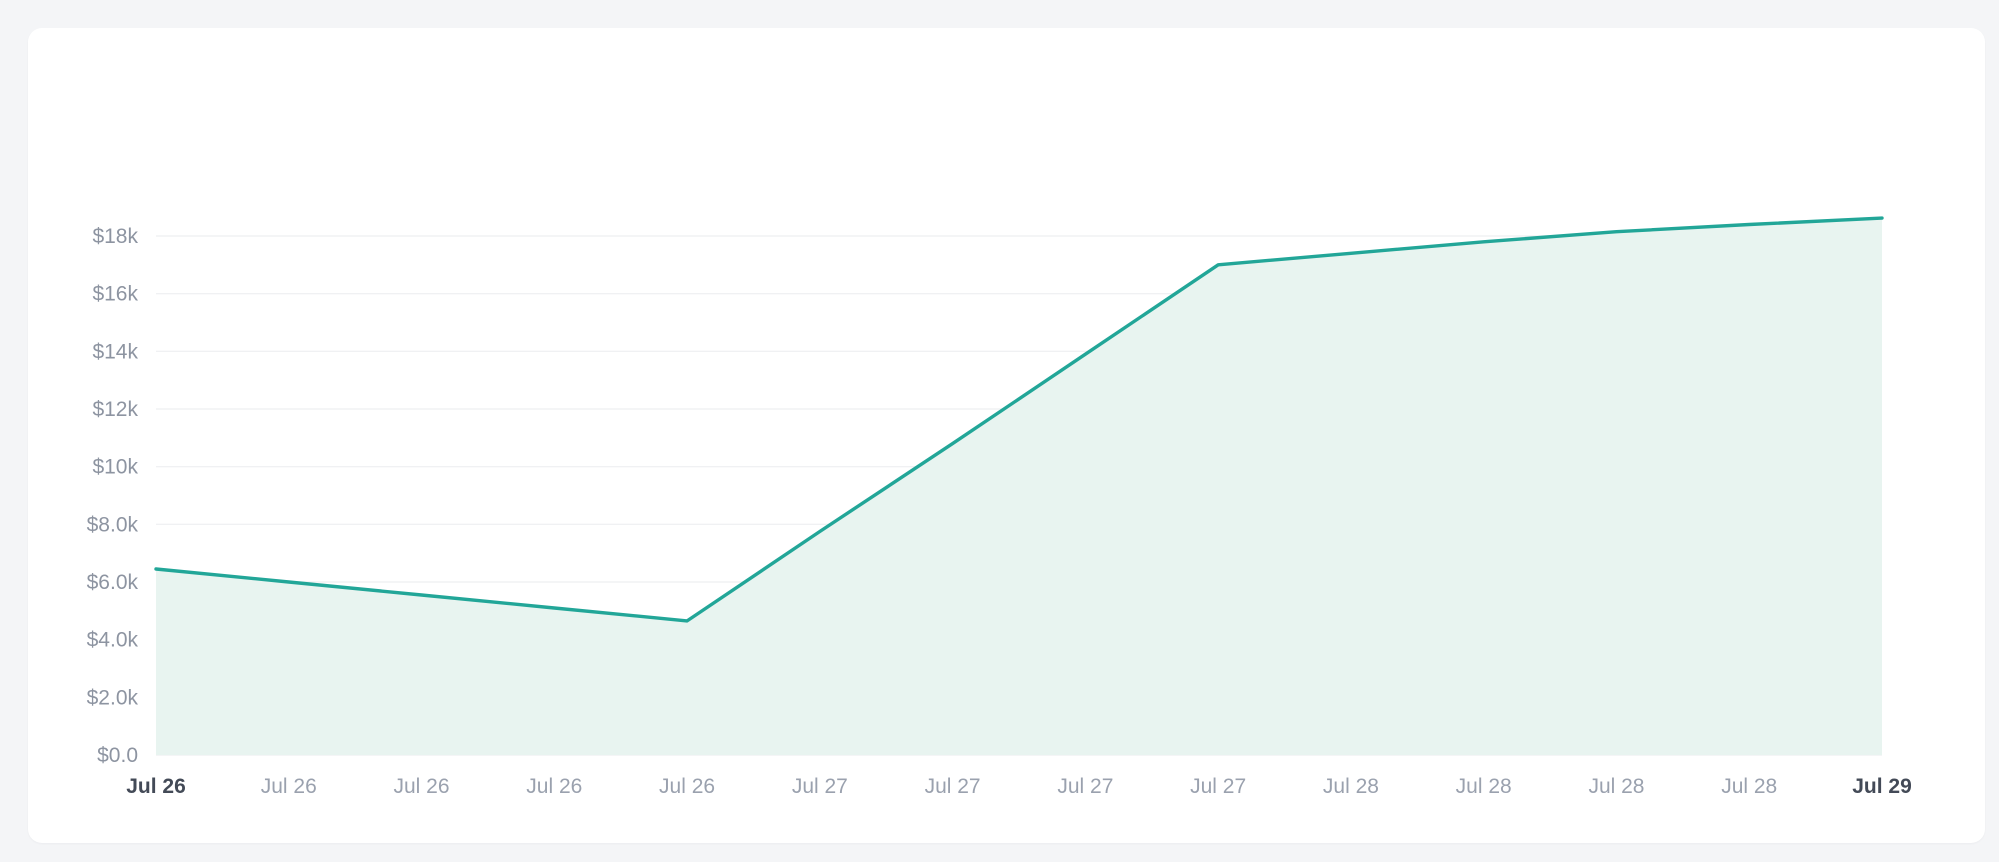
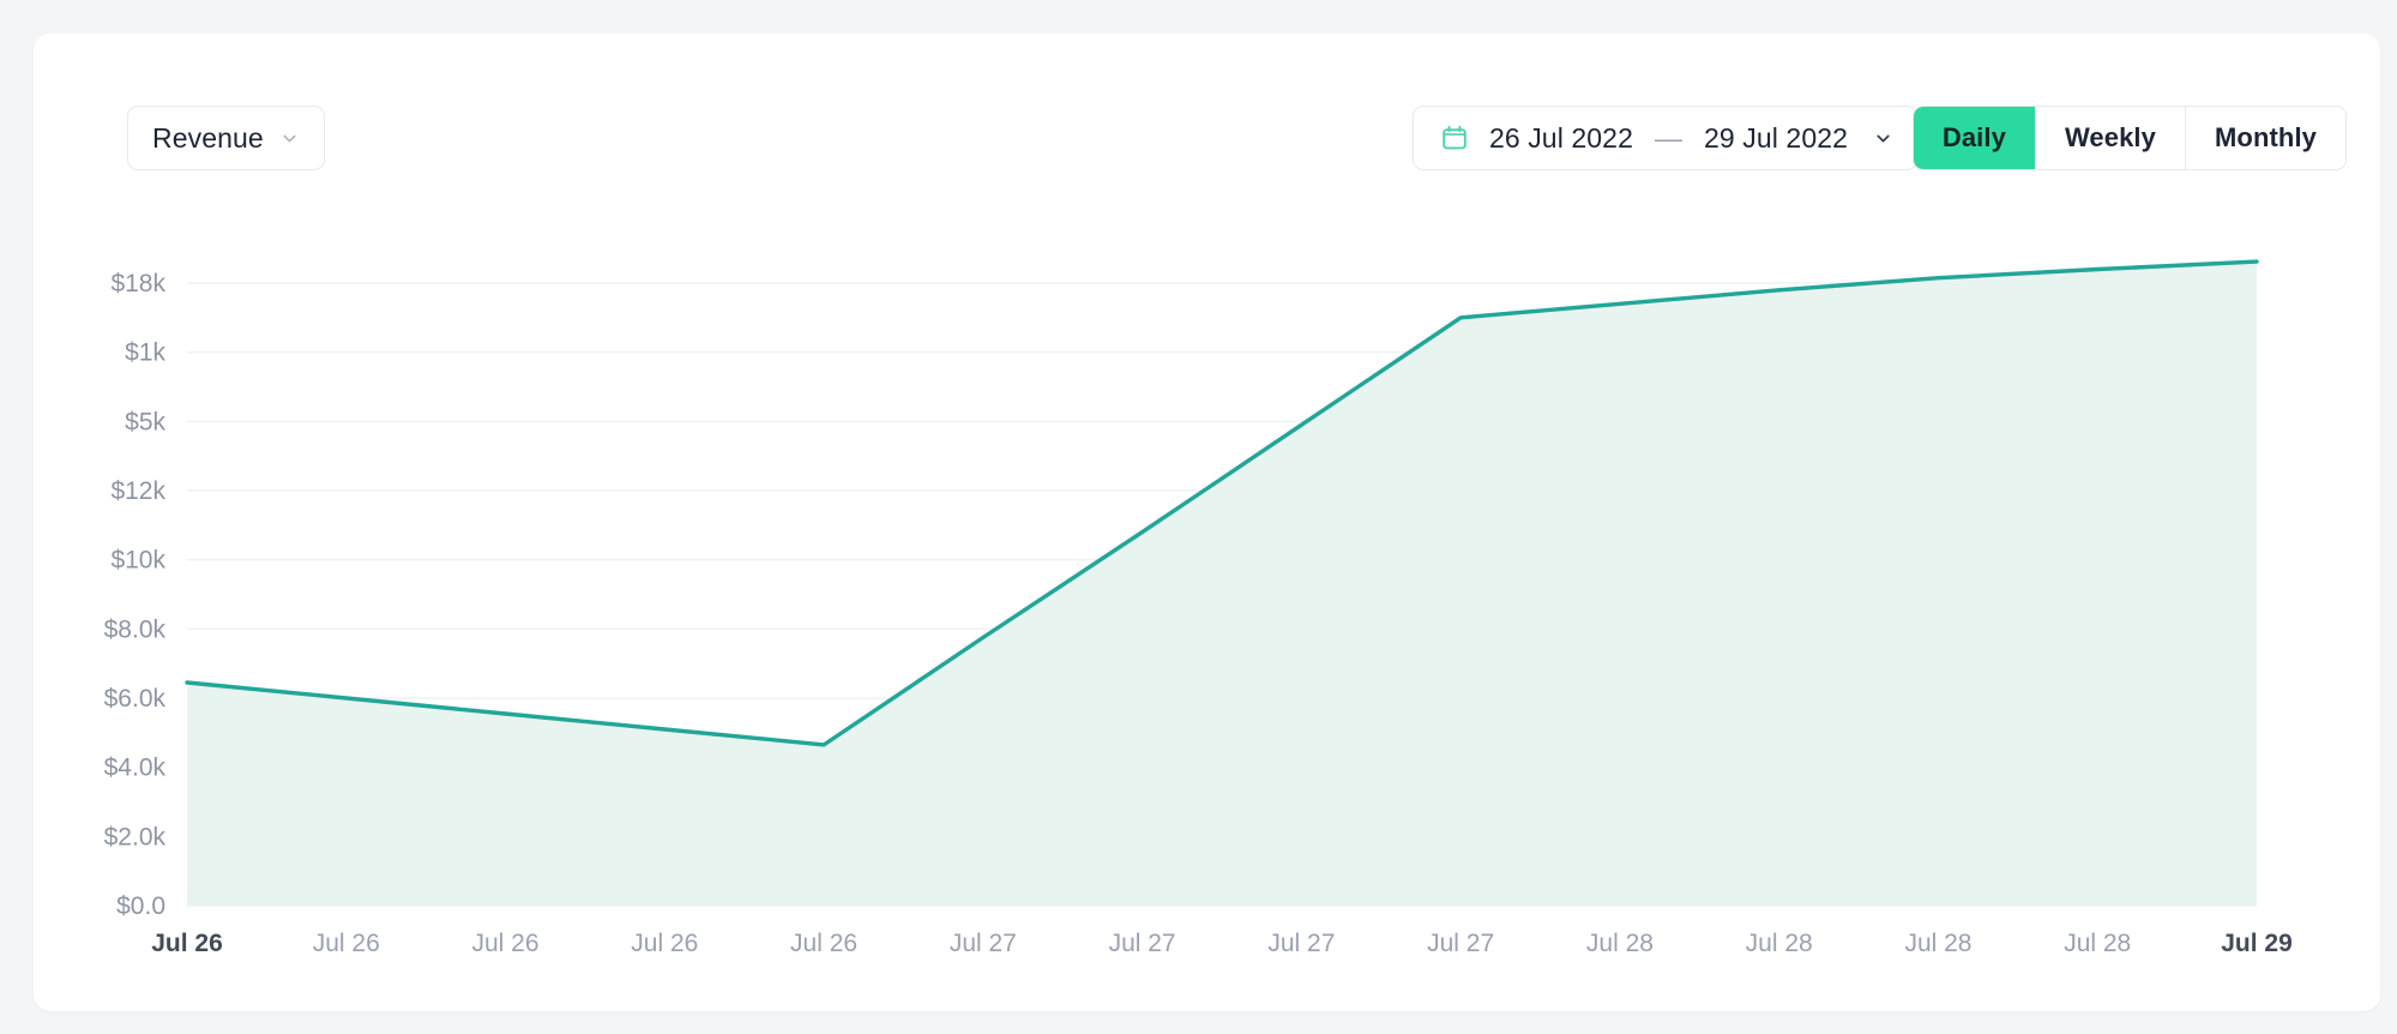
+ Revenue
+ 26 Jul 2022
+ —
+ 29 Jul 2022
+ Daily
+ Weekly
+ Monthly
  $0.0
  $2.0k
  $4.0k
  $6.0k
  $8.0k
  $10k
  $12k
- $14k
+ $5k
- $16k
+ $1k
  $18k
  Jul 26
  Jul 26
  Jul 26
  Jul 26
  Jul 26
  Jul 27
  Jul 27
  Jul 27
  Jul 27
  Jul 28
  Jul 28
  Jul 28
  Jul 28
  Jul 29
